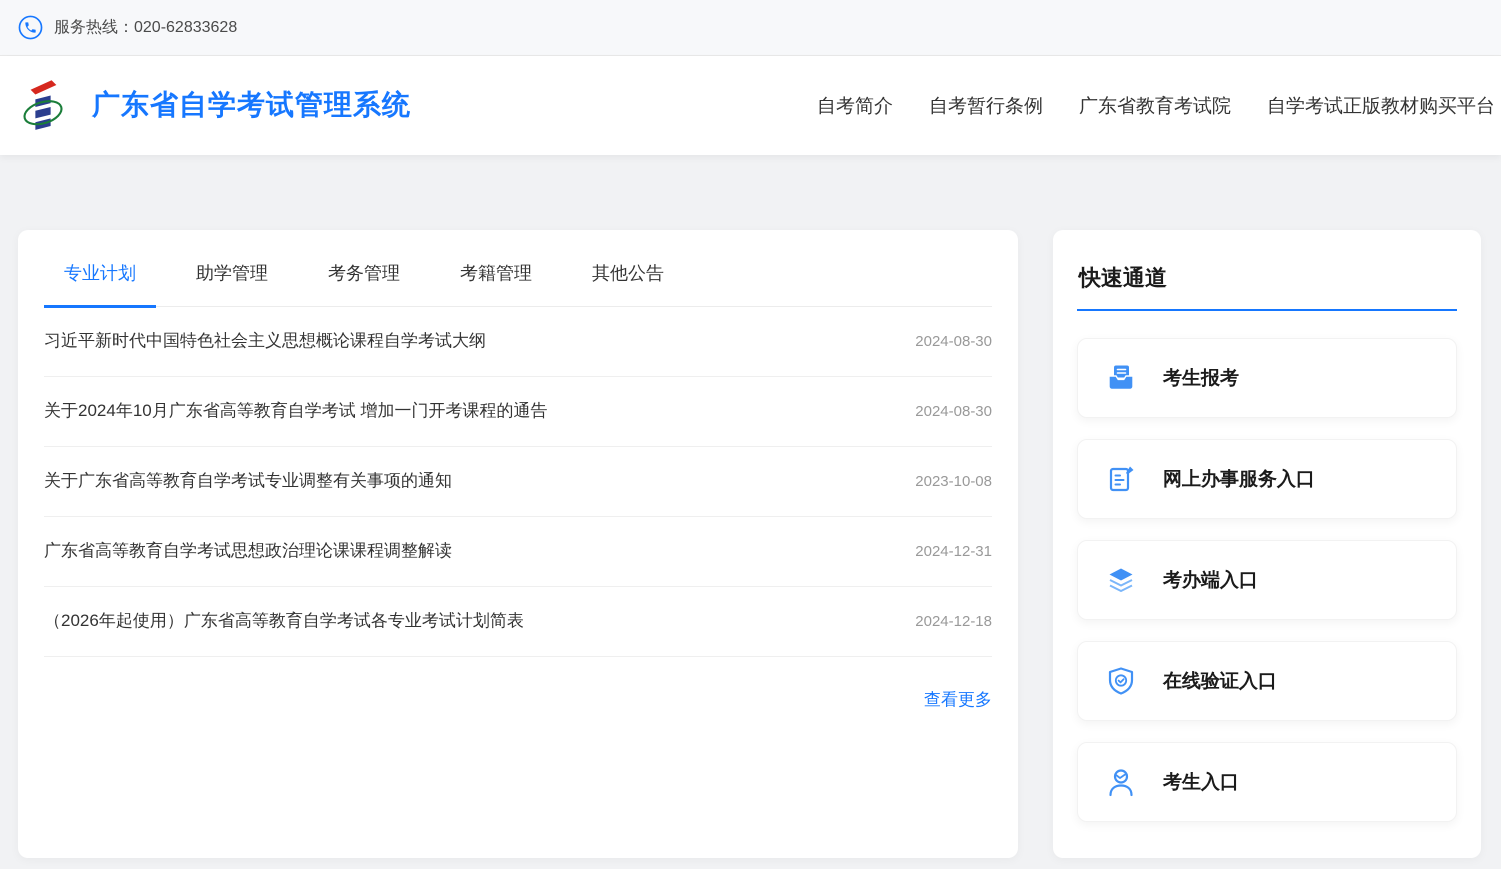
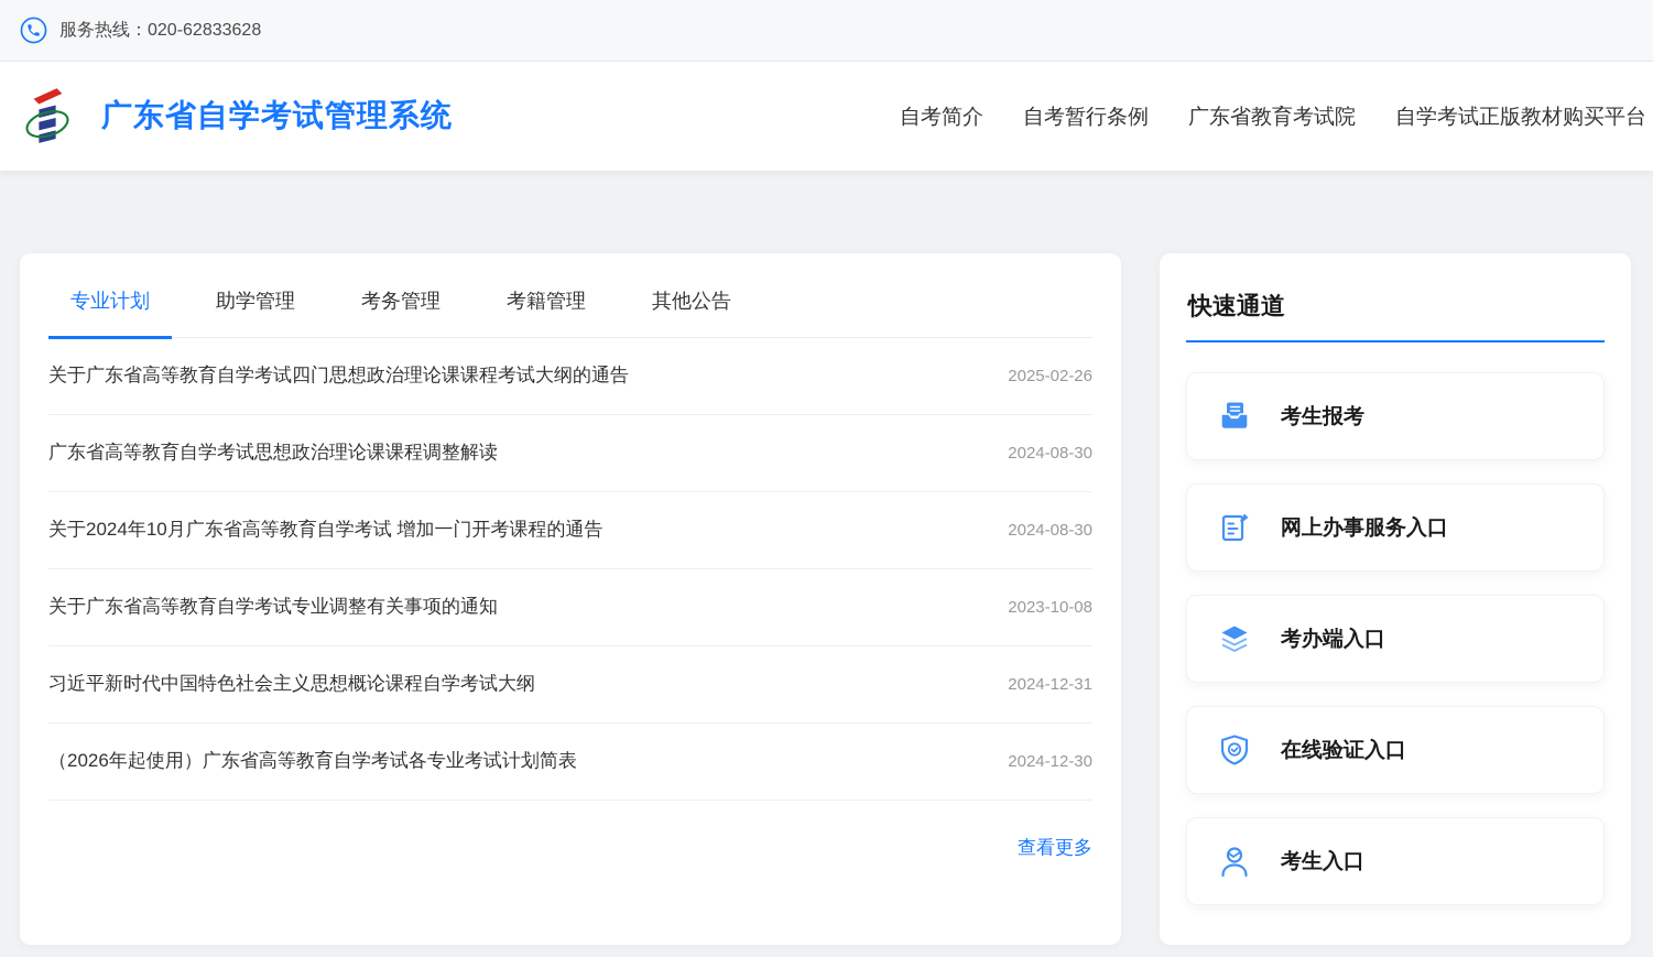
  服务热线：020-62833628
  广东省自学考试管理系统
  自考简介
  自考暂行条例
  广东省教育考试院
  自学考试正版教材购买平台
  专业计划
  助学管理
  考务管理
  考籍管理
  其他公告
+ 关于广东省高等教育自学考试四门思想政治理论课课程考试大纲的通告
+ 2025-02-26
- 习近平新时代中国特色社会主义思想概论课程自学考试大纲
+ 广东省高等教育自学考试思想政治理论课课程调整解读
  2024-08-30
  关于2024年10月广东省高等教育自学考试 增加一门开考课程的通告
  2024-08-30
  关于广东省高等教育自学考试专业调整有关事项的通知
  2023-10-08
- 广东省高等教育自学考试思想政治理论课课程调整解读
+ 习近平新时代中国特色社会主义思想概论课程自学考试大纲
  2024-12-31
  （2026年起使用）广东省高等教育自学考试各专业考试计划简表
- 2024-12-18
+ 2024-12-30
  查看更多
  快速通道
  考生报考
  网上办事服务入口
  考办端入口
  在线验证入口
  考生入口
